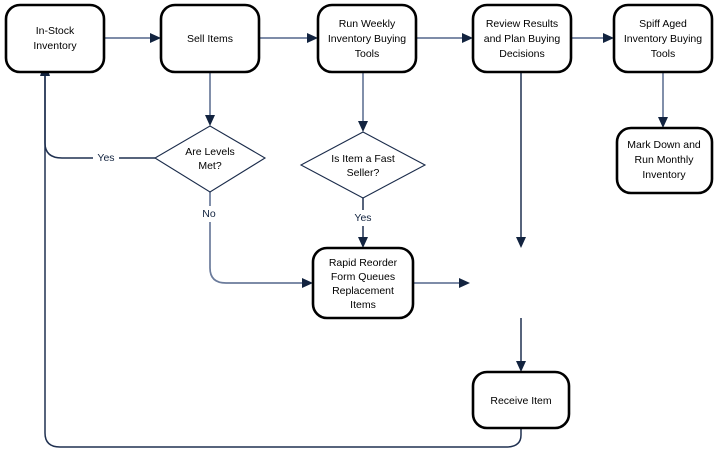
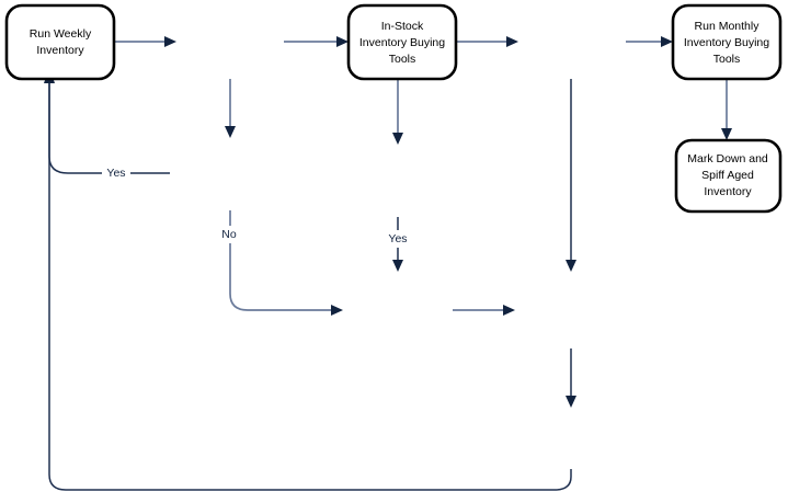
- In-Stock
+ Run Weekly
  Inventory
- Sell Items
- Run Weekly
+ In-Stock
  Inventory Buying
  Tools
- Review Results
- and Plan Buying
- Decisions
- Spiff Aged
+ Run Monthly
  Inventory Buying
  Tools
  Mark Down and
- Run Monthly
+ Spiff Aged
  Inventory
- Are Levels
- Met?
- Is Item a Fast
- Seller?
- Rapid Reorder
- Form Queues
- Replacement
- Items
- Receive Item
  Yes
  No
  Yes
